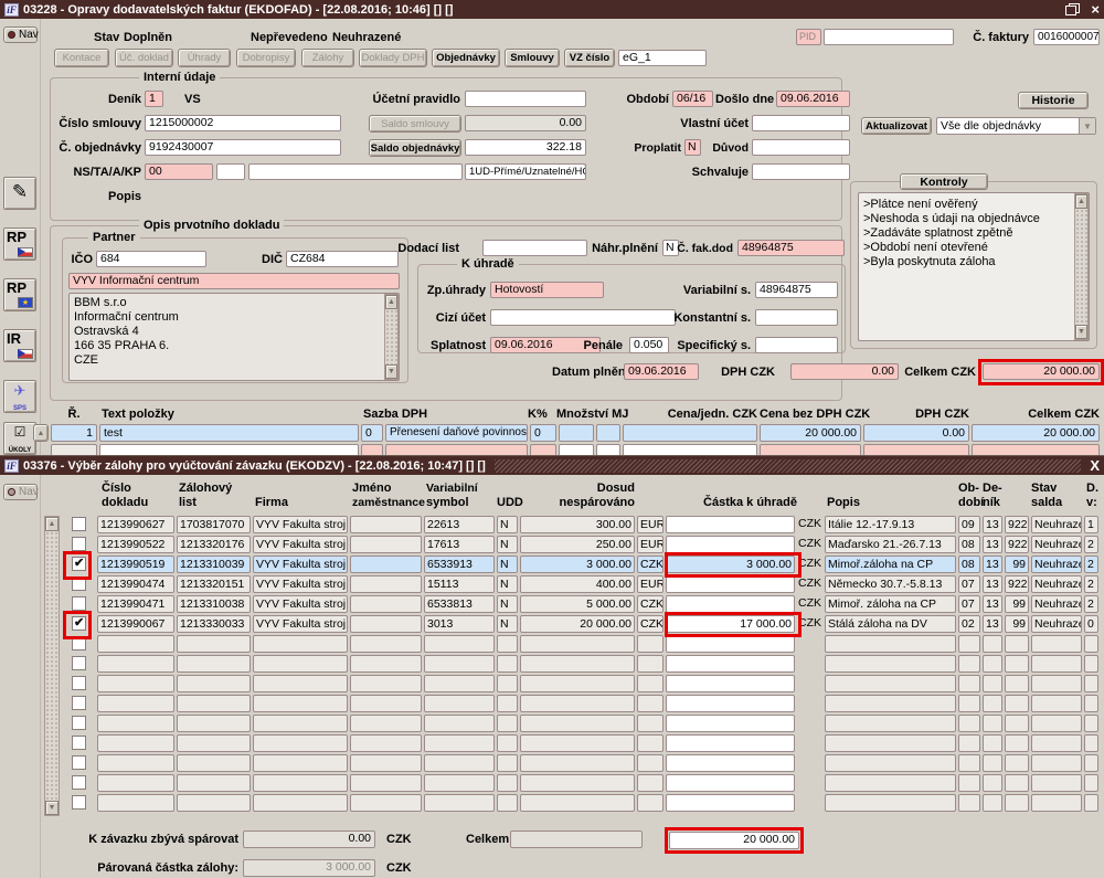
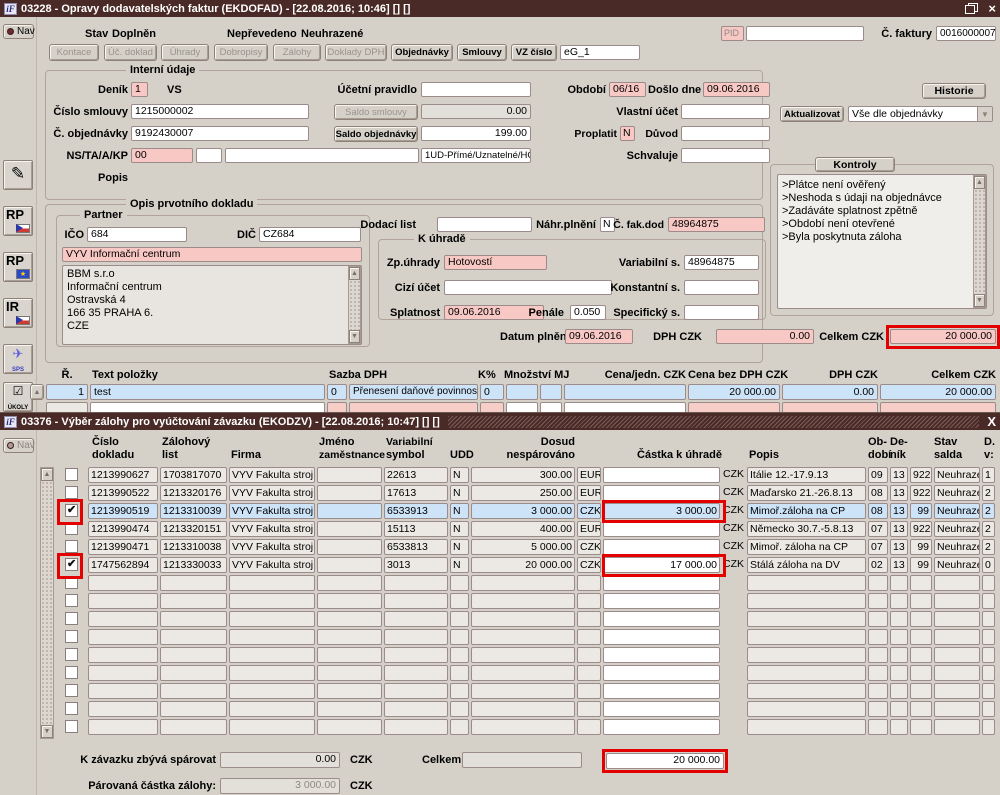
  iF
  03228 - Opravy dodavatelských faktur (EKDOFAD) - [22.08.2016; 10:46] [] []
  ×
  Nav
  ✎
  RP
  RP
  IR
  ✈
  ☑
  Stav
  Doplněn
  Nepřevedeno
  Neuhrazené
  PID
  Č. faktury
  0016000007
  Kontace
  Úč. doklad
  Úhrady
  Dobropisy
  Zálohy
  Doklady DPH
  Objednávky
  Smlouvy
  VZ číslo
  eG_1
  Interní údaje
  Deník
  1
  VS
  Účetní pravidlo
  Období
  06/16
  Došlo dne
  09.06.2016
  Historie
  Číslo smlouvy
  1215000002
  Saldo smlouvy
  0.00
  Vlastní účet
  Č. objednávky
  9192430007
  Saldo objednávky
- 322.18
+ 199.00
  Proplatit
  N
  Důvod
  NS/TA/A/KP
  00
  1UD-Přímé/Uznatelné/HČ
  Schvaluje
  Popis
  Aktualizovat
  Vše dle objednávky
  ▼
  Kontroly
  >Plátce není ověřený
  >Neshoda s údaji na objednávce
  >Zadáváte splatnost zpětně
  >Období není otevřené
  >Byla poskytnuta záloha
  Opis prvotního dokladu
  Partner
  IČO
  684
  DIČ
  CZ684
  VYV Informační centrum
  BBM s.r.o
  Informační centrum
  Ostravská 4
  166 35 PRAHA 6.
  CZE
  Dodací list
  Náhr.plnění
  N
  Č. fak.dod
  48964875
  K úhradě
  Zp.úhrady
  Hotovostí
  Variabilní s.
  48964875
  Cizí účet
  Konstantní s.
  Splatnost
  09.06.2016
  Penále
  0.050
  Specifický s.
  Datum plněn
  09.06.2016
  DPH CZK
  0.00
  Celkem CZK
  20 000.00
  Ř.
  Text položky
  Sazba DPH
  K%
  Množství MJ
  Cena/jedn. CZK
  Cena bez DPH CZ
  DPH CZK
  Celkem CZK
  1
  test
  0
  Přenesení daňové povinnos
  0
  20 000.00
  0.00
  20 000.00
  iF
  03376 - Výběr zálohy pro vyúčtování závazku (EKODZV) - [22.08.2016; 10:47] [] []
  X
  Nav
  Číslo
  dokladu
  Zálohový
  list
  Firma
  Jméno
  zaměstnance
  Variabilní
  symbol
  UDD
  Dosud
  nespárováno
  Částka k úhradě
  Popis
  Ob-
  dobí
  De-
  ník
  Stav
  salda
  D.
  v:
  1213990627
  1703817070
  VYV Fakulta stroj
  22613
  N
  300.00
  EUR
  CZK
  Itálie 12.-17.9.13
  09
  13
  922
  Neuhraze
  1
  1213990522
  1213320176
  VYV Fakulta stroj
  17613
  N
  250.00
  EUR
  CZK
- Maďarsko 21.-26.7.13
+ Maďarsko 21.-26.8.13
  08
  13
  922
  Neuhraze
  2
  1213990519
  1213310039
  VYV Fakulta stroj
  6533913
  N
  3 000.00
  CZK
  3 000.00
  CZK
  Mimoř.záloha na CP
  08
  13
  99
  Neuhraze
  2
  1213990474
  1213320151
  VYV Fakulta stroj
  15113
  N
  400.00
  EUR
  CZK
  Německo 30.7.-5.8.13
  07
  13
  922
  Neuhraze
  2
  1213990471
  1213310038
  VYV Fakulta stroj
  6533813
  N
  5 000.00
  CZK
  CZK
  Mimoř. záloha na CP
  07
  13
  99
  Neuhraze
  2
- 1213990067
+ 1747562894
  1213330033
  VYV Fakulta stroj
  3013
  N
  20 000.00
  CZK
  17 000.00
  CZK
  Stálá záloha na DV
  02
  13
  99
  Neuhraze
  0
  K závazku zbývá spárovat
  0.00
  CZK
  Celkem
  20 000.00
  Párovaná částka zálohy:
  3 000.00
  CZK
